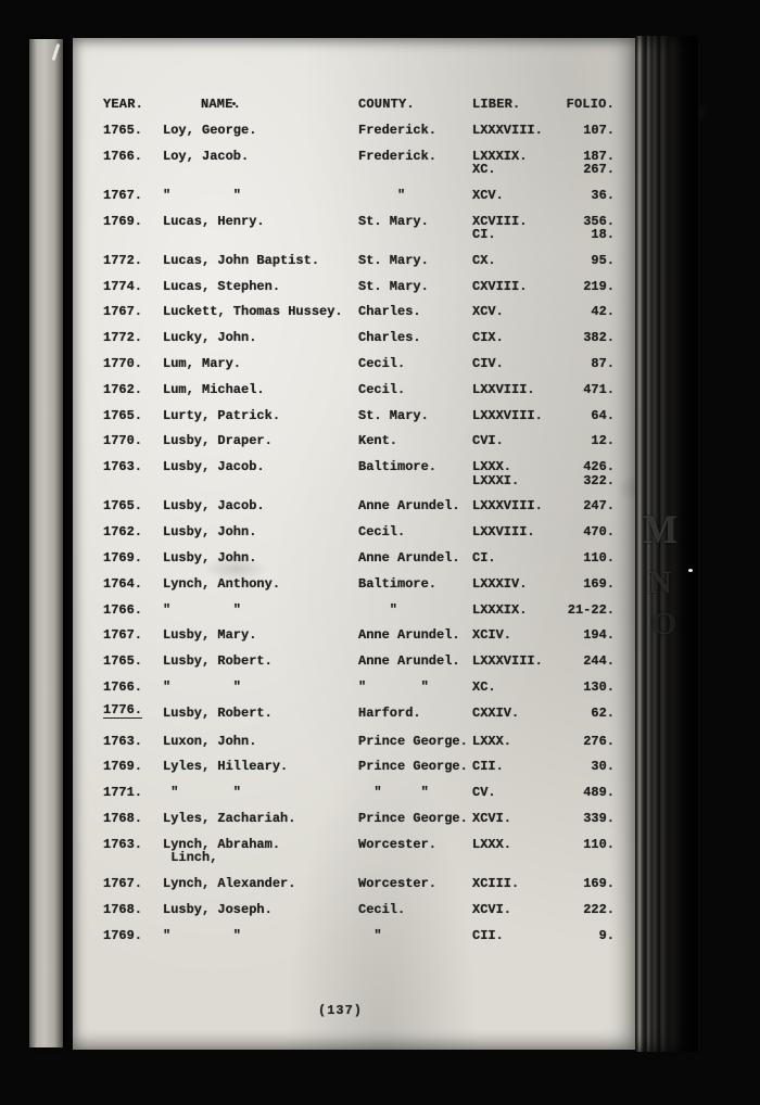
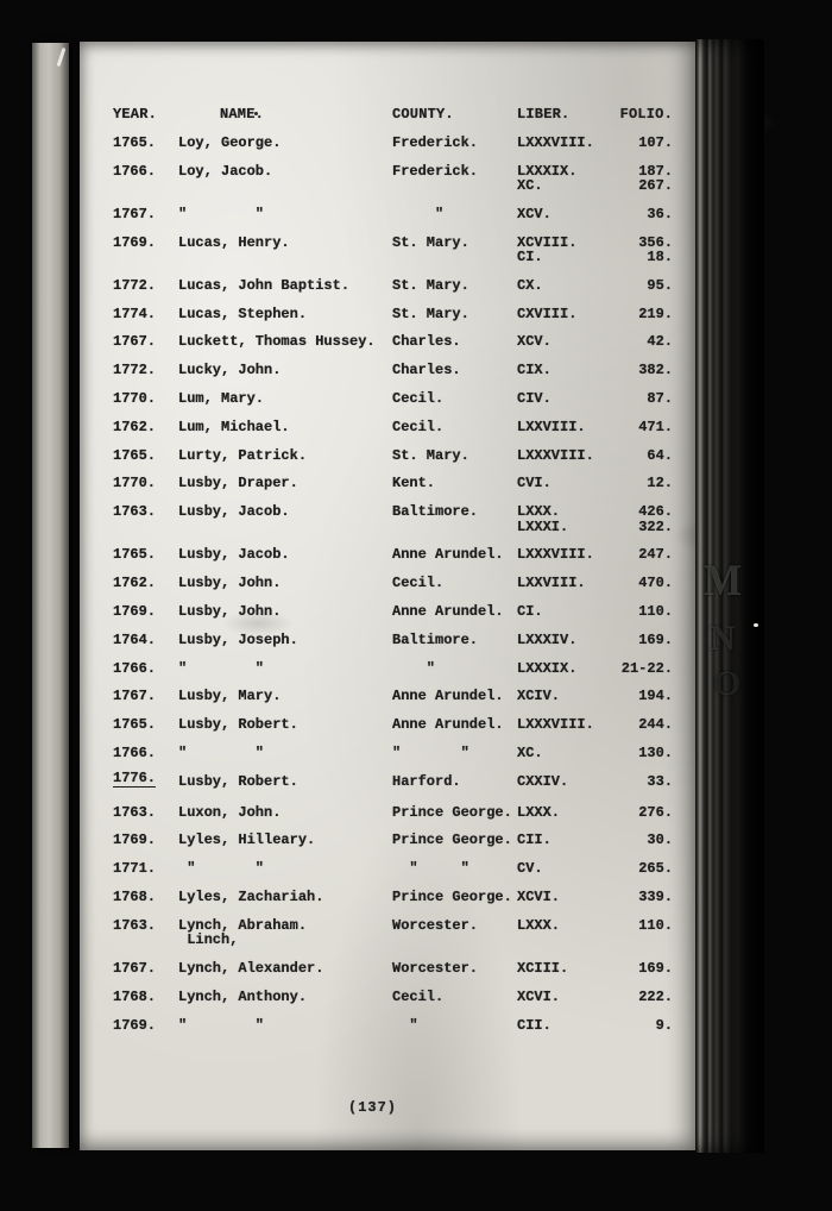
  YEAR.
  NAME.
  COUNTY.
  LIBER.
  FOLIO.
  1765.
  Loy, George.
  Frederick.
  LXXXVIII.
  107.
  1766.
  Loy, Jacob.
  Frederick.
  LXXXIX.
  XC.
  187.
  267.
  1767.
  " "
  "
  XCV.
  36.
  1769.
  Lucas, Henry.
  St. Mary.
  XCVIII.
  CI.
  356.
  18.
  1772.
  Lucas, John Baptist.
  St. Mary.
  CX.
  95.
  1774.
  Lucas, Stephen.
  St. Mary.
  CXVIII.
  219.
  1767.
  Luckett, Thomas Hussey.
  Charles.
  XCV.
  42.
  1772.
  Lucky, John.
  Charles.
  CIX.
  382.
  1770.
  Lum, Mary.
  Cecil.
  CIV.
  87.
  1762.
  Lum, Michael.
  Cecil.
  LXXVIII.
  471.
  1765.
  Lurty, Patrick.
  St. Mary.
  LXXXVIII.
  64.
  1770.
  Lusby, Draper.
  Kent.
  CVI.
  12.
  1763.
  Lusby, Jacob.
  Baltimore.
  LXXX.
  LXXXI.
  426.
  322.
  1765.
  Lusby, Jacob.
  Anne Arundel.
  LXXXVIII.
  247.
  1762.
  Lusby, John.
  Cecil.
  LXXVIII.
  470.
  1769.
  Anne Arundel.
  CI.
  110.
  1764.
- Lynch, Anthony.
+ Lusby, Joseph.
  Baltimore.
  LXXXIV.
  169.
  1766.
  " "
  "
  LXXXIX.
  21-22.
  1767.
  Lusby, Mary.
  Anne Arundel.
  XCIV.
  194.
  1765.
  Lusby, Robert.
  Anne Arundel.
  LXXXVIII.
  244.
  1766.
  " "
  " "
  XC.
  130.
  1776.
  Lusby, Robert.
  Harford.
  CXXIV.
- 62.
+ 33.
  1763.
  Luxon, John.
  Prince George.
  LXXX.
  276.
  1769.
  Lyles, Hilleary.
  Prince George.
  CII.
  30.
  1771.
  " "
  " "
  CV.
- 489.
+ 265.
  1768.
  Lyles, Zachariah.
  Prince George.
  XCVI.
  339.
  1763.
  Lynch, Abraham.
  Linch,
  Worcester.
  LXXX.
  110.
  1767.
  Lynch, Alexander.
  Worcester.
  XCIII.
  169.
  1768.
- Lusby, Joseph.
+ Lynch, Anthony.
  Cecil.
  XCVI.
  222.
  1769.
  " "
  "
  CII.
  9.
  (137)
  M
  N
  O
